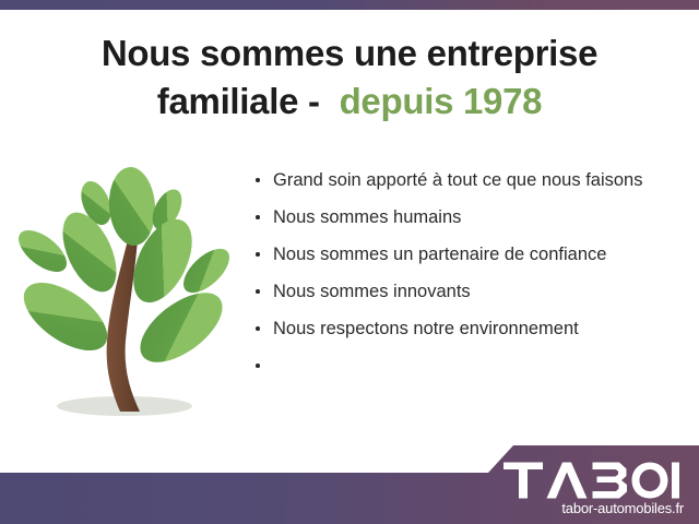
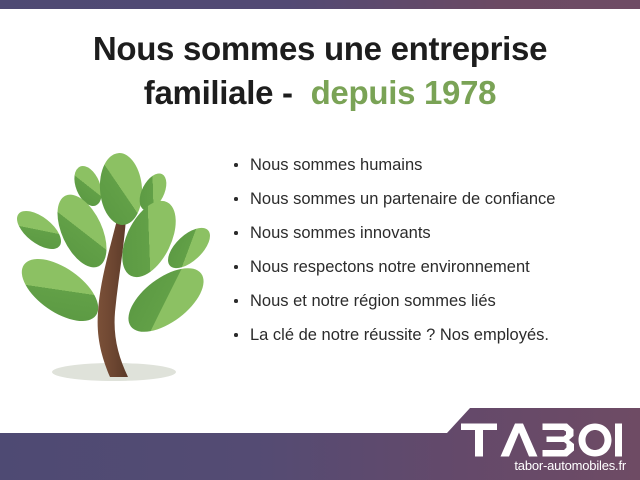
  Nous sommes une entreprise
  familiale - depuis 1978
- Grand soin apporté à tout ce que nous faisons
  Nous sommes humains
  Nous sommes un partenaire de confiance
  Nous sommes innovants
  Nous respectons notre environnement
+ Nous et notre région sommes liés
+ La clé de notre réussite ? Nos employés.
  tabor-automobiles.fr
